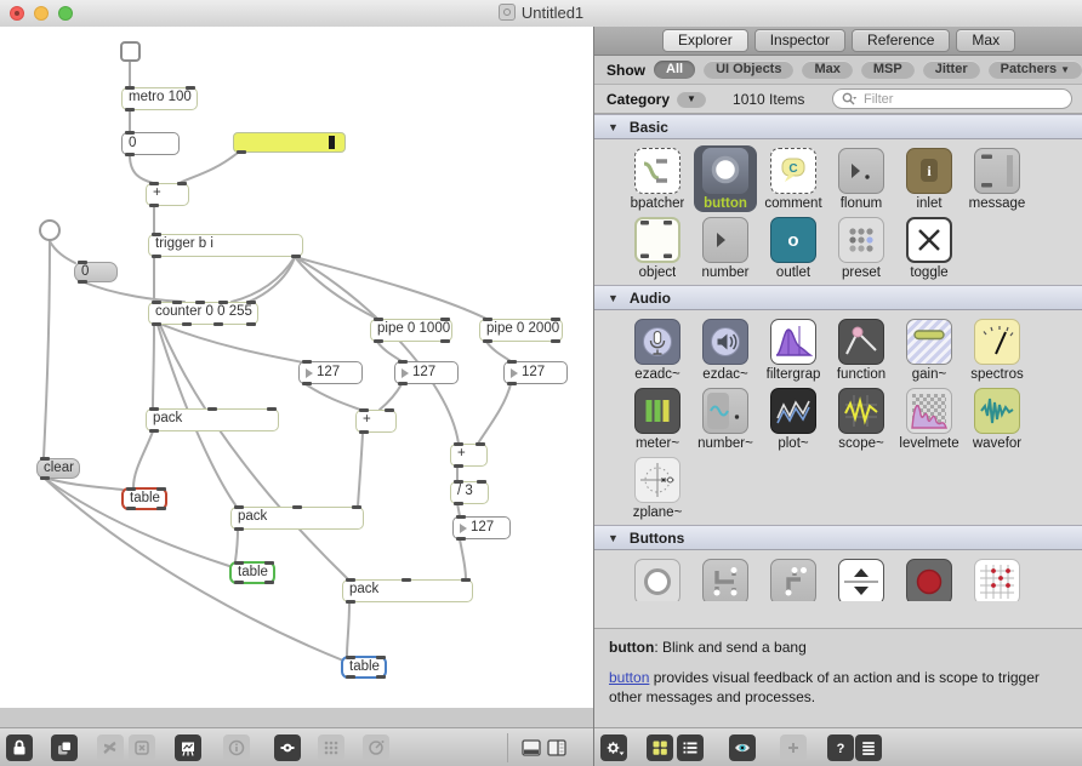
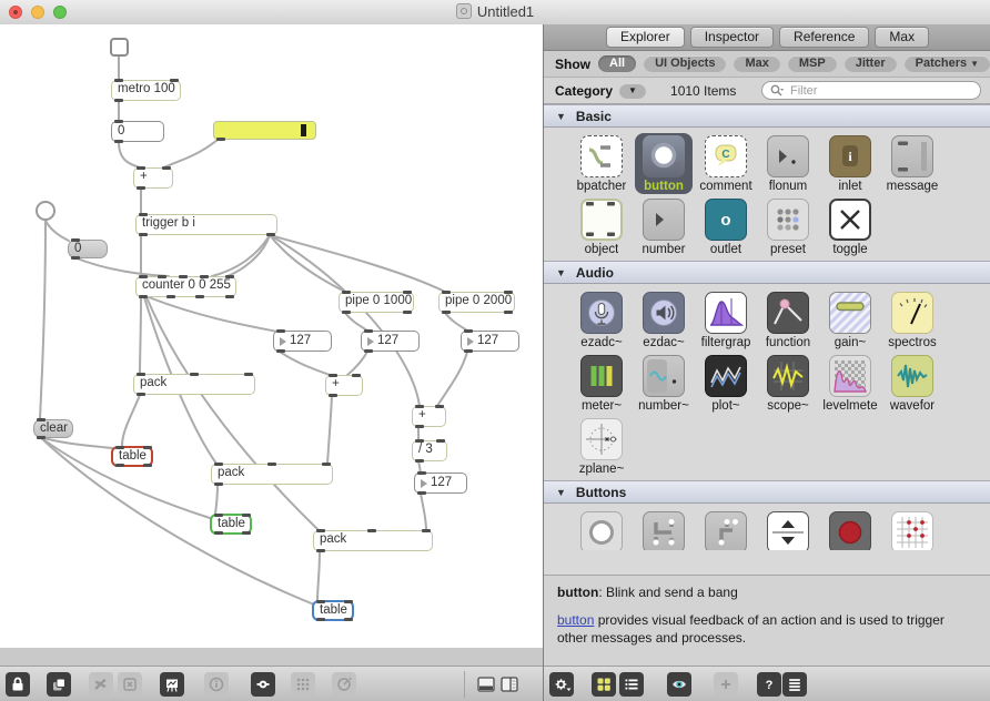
  Untitled1
  metro 100
  0
  +
  trigger b i
  0
  counter 0 0 255
  pipe 0 1000
  pipe 0 2000
  127
  127
  127
  pack
  +
  +
  / 3
  127
  clear
  table
  pack
  table
  pack
  table
  Explorer
  Inspector
  Reference
  Max
  Show
  All
  UI Objects
  Max
  MSP
  Jitter
  Patchers ▼
  Category
  ▼
  1010 Items
  Filter
  ▼
  Basic
  bpatcher
  button
  C
  comment
  flonum
  i
  inlet
  message
  object
  number
  o
  outlet
  preset
  toggle
  ▼
  Audio
  ezadc~
  ezdac~
  filtergrap
  function
  gain~
  spectros
  meter~
  number~
  plot~
  scope~
  levelmete
  wavefor
  zplane~
  ▼
  Buttons
  button: Blink and send a bang
- button provides visual feedback of an action and is scope to trigger other messages and processes.
+ button provides visual feedback of an action and is used to trigger other messages and processes.
  ?
